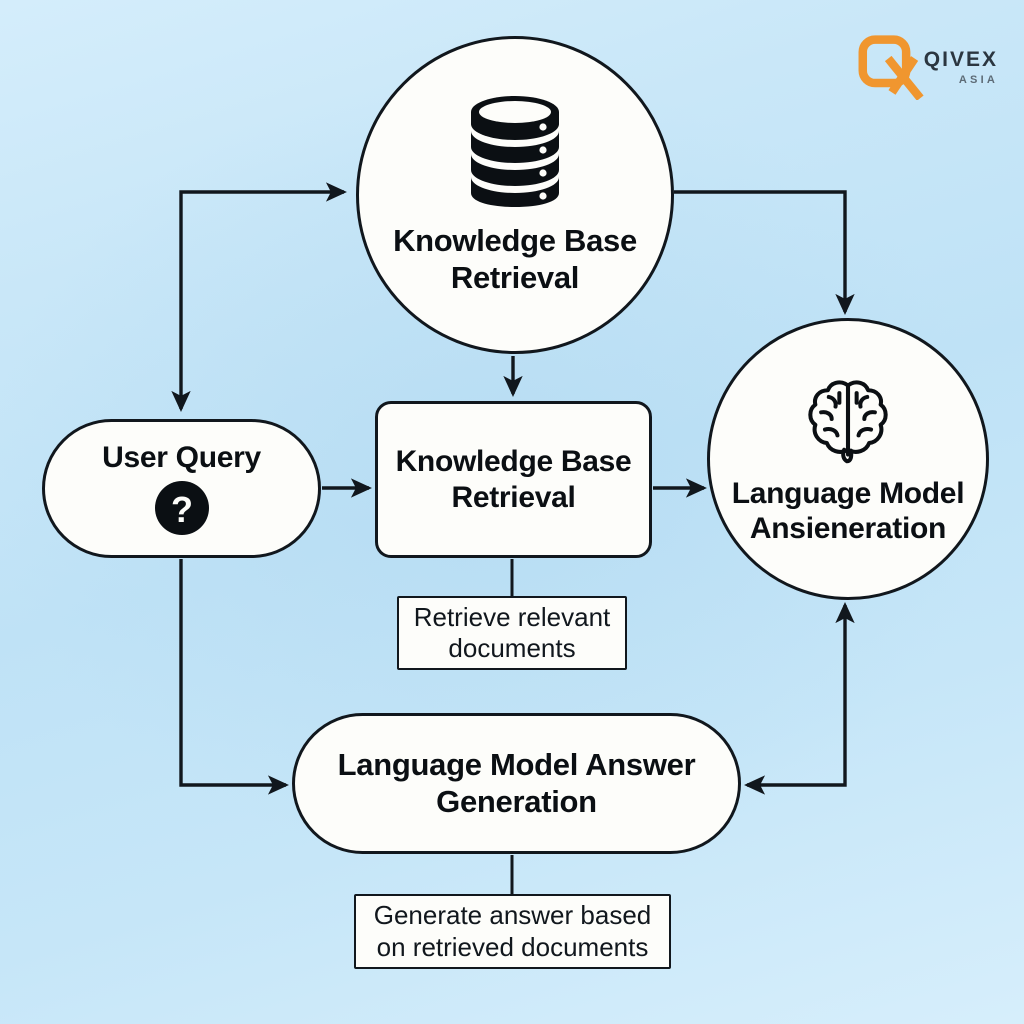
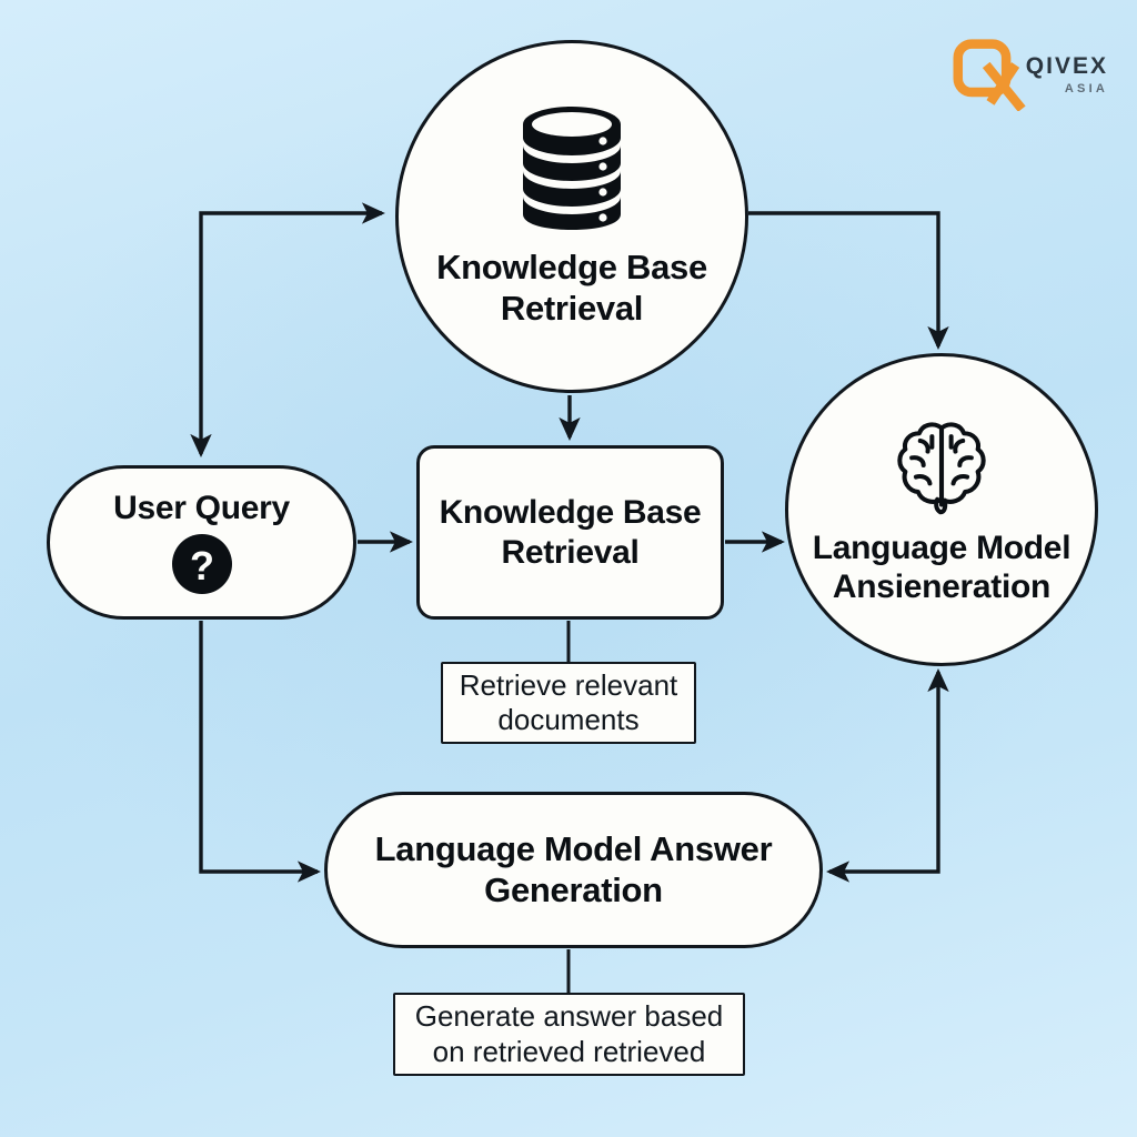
  QIVEX
  ASIA
  Knowledge Base Retrieval
  User Query
  ?
  Knowledge Base Retrieval
  Language Model Ansieneration
  Language Model Answer Generation
  Retrieve relevant documents
- Generate answer based on retrieved documents
+ Generate answer based on retrieved retrieved
